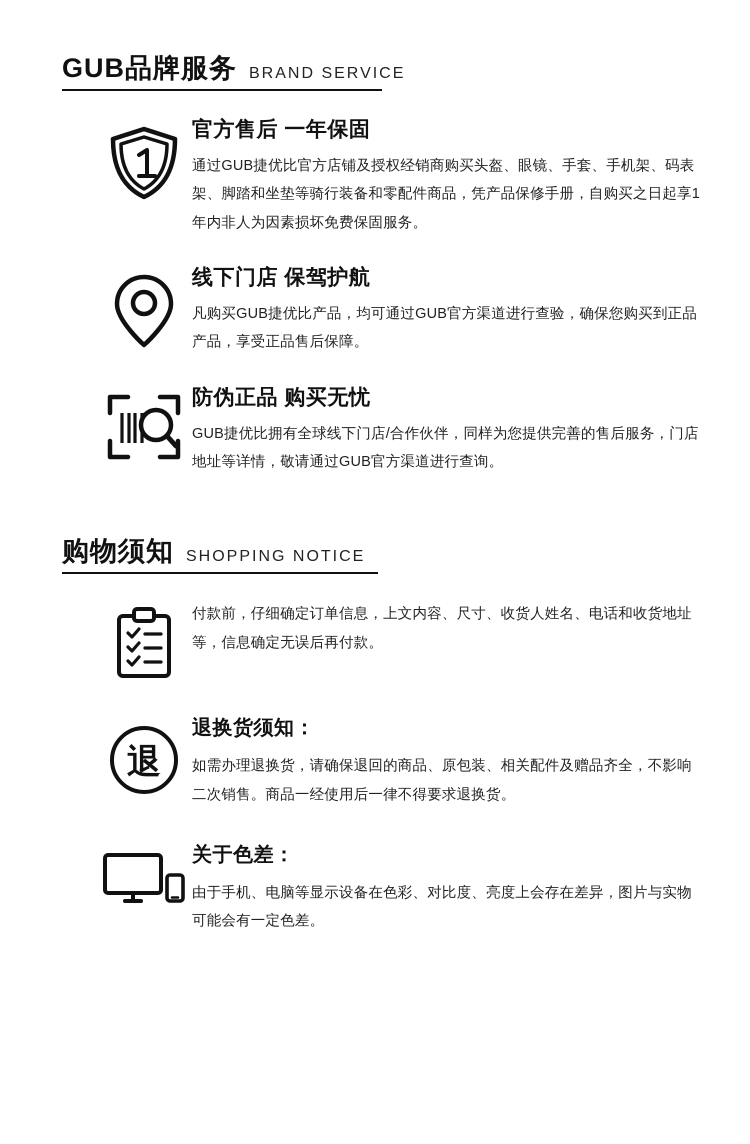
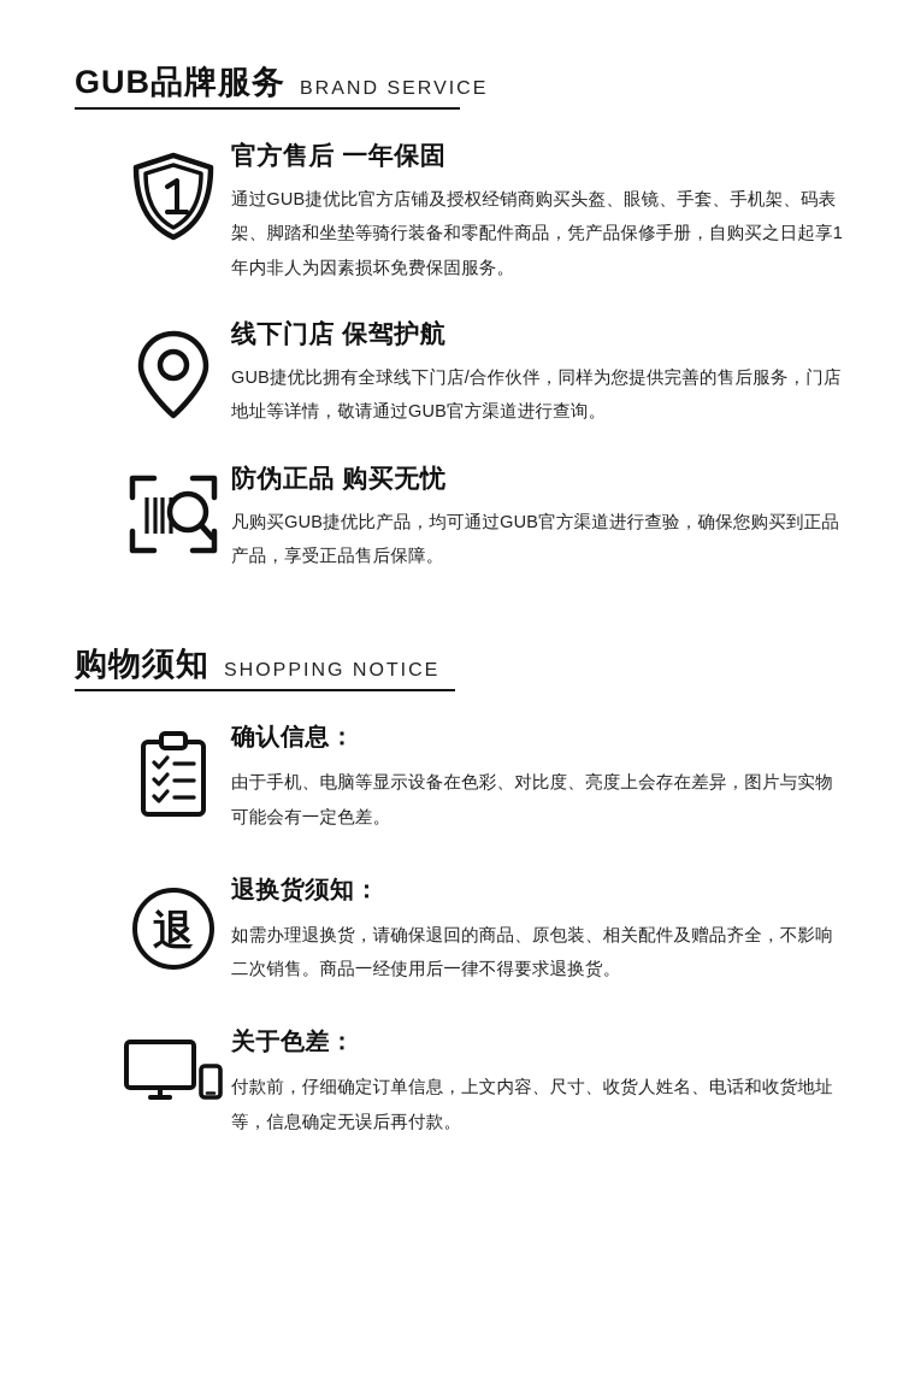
  GUB品牌服务
  BRAND SERVICE
  官方售后 一年保固
  通过GUB捷优比官方店铺及授权经销商购买头盔、眼镜、手套、手机架、码表架、脚踏和坐垫等骑行装备和零配件商品，凭产品保修手册，自购买之日起享1年内非人为因素损坏免费保固服务。
  线下门店 保驾护航
- 凡购买GUB捷优比产品，均可通过GUB官方渠道进行查验，确保您购买到正品产品，享受正品售后保障。
+ GUB捷优比拥有全球线下门店/合作伙伴，同样为您提供完善的售后服务，门店地址等详情，敬请通过GUB官方渠道进行查询。
  防伪正品 购买无忧
- GUB捷优比拥有全球线下门店/合作伙伴，同样为您提供完善的售后服务，门店地址等详情，敬请通过GUB官方渠道进行查询。
+ 凡购买GUB捷优比产品，均可通过GUB官方渠道进行查验，确保您购买到正品产品，享受正品售后保障。
  购物须知
  SHOPPING NOTICE
+ 确认信息：
- 付款前，仔细确定订单信息，上文内容、尺寸、收货人姓名、电话和收货地址等，信息确定无误后再付款。
+ 由于手机、电脑等显示设备在色彩、对比度、亮度上会存在差异，图片与实物可能会有一定色差。
  退
  退换货须知：
  如需办理退换货，请确保退回的商品、原包装、相关配件及赠品齐全，不影响二次销售。商品一经使用后一律不得要求退换货。
  关于色差：
- 由于手机、电脑等显示设备在色彩、对比度、亮度上会存在差异，图片与实物可能会有一定色差。
+ 付款前，仔细确定订单信息，上文内容、尺寸、收货人姓名、电话和收货地址等，信息确定无误后再付款。
